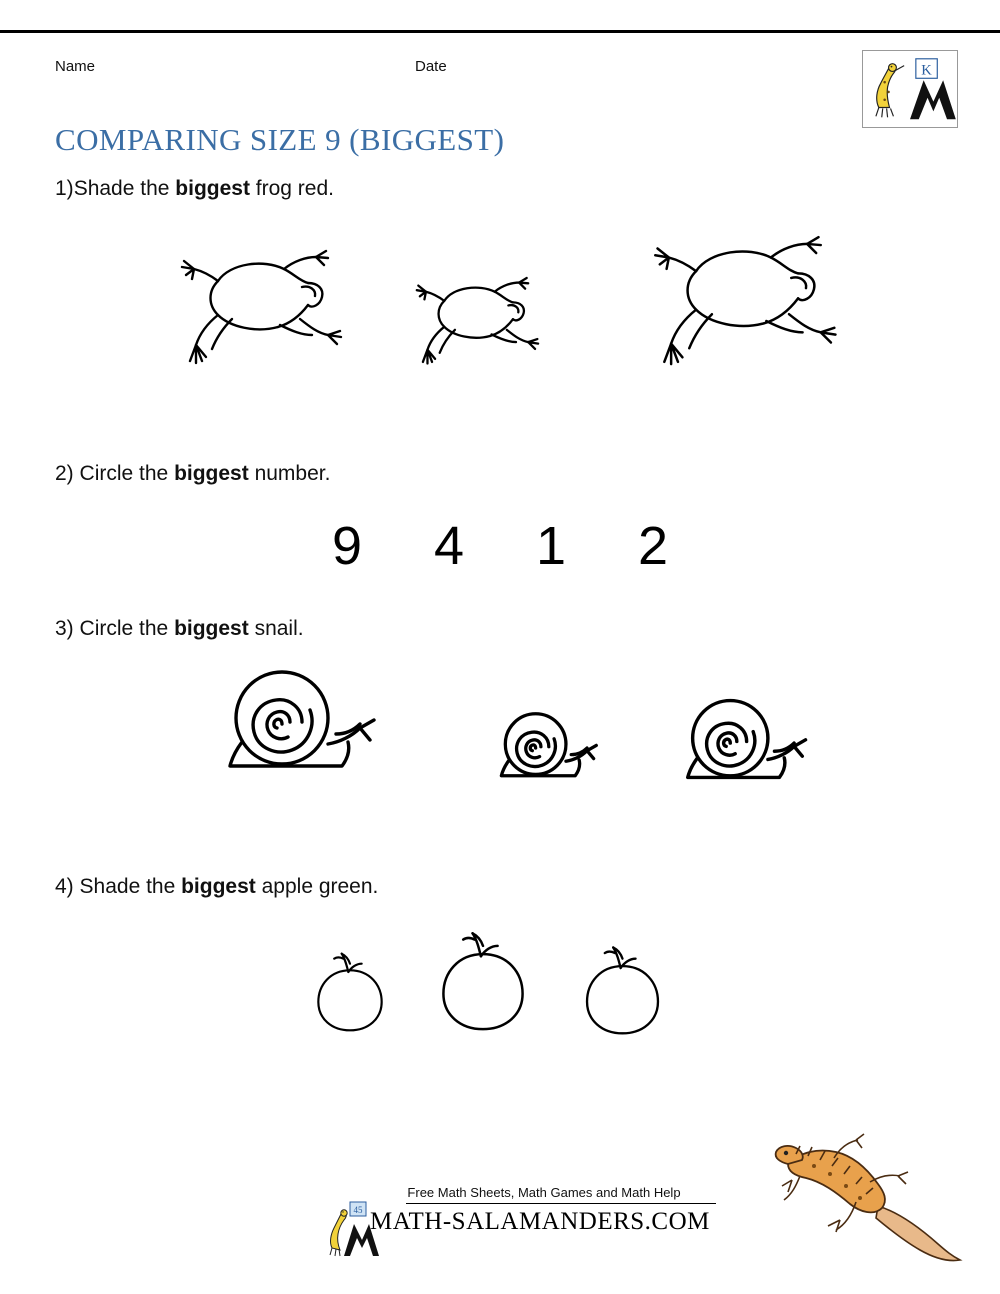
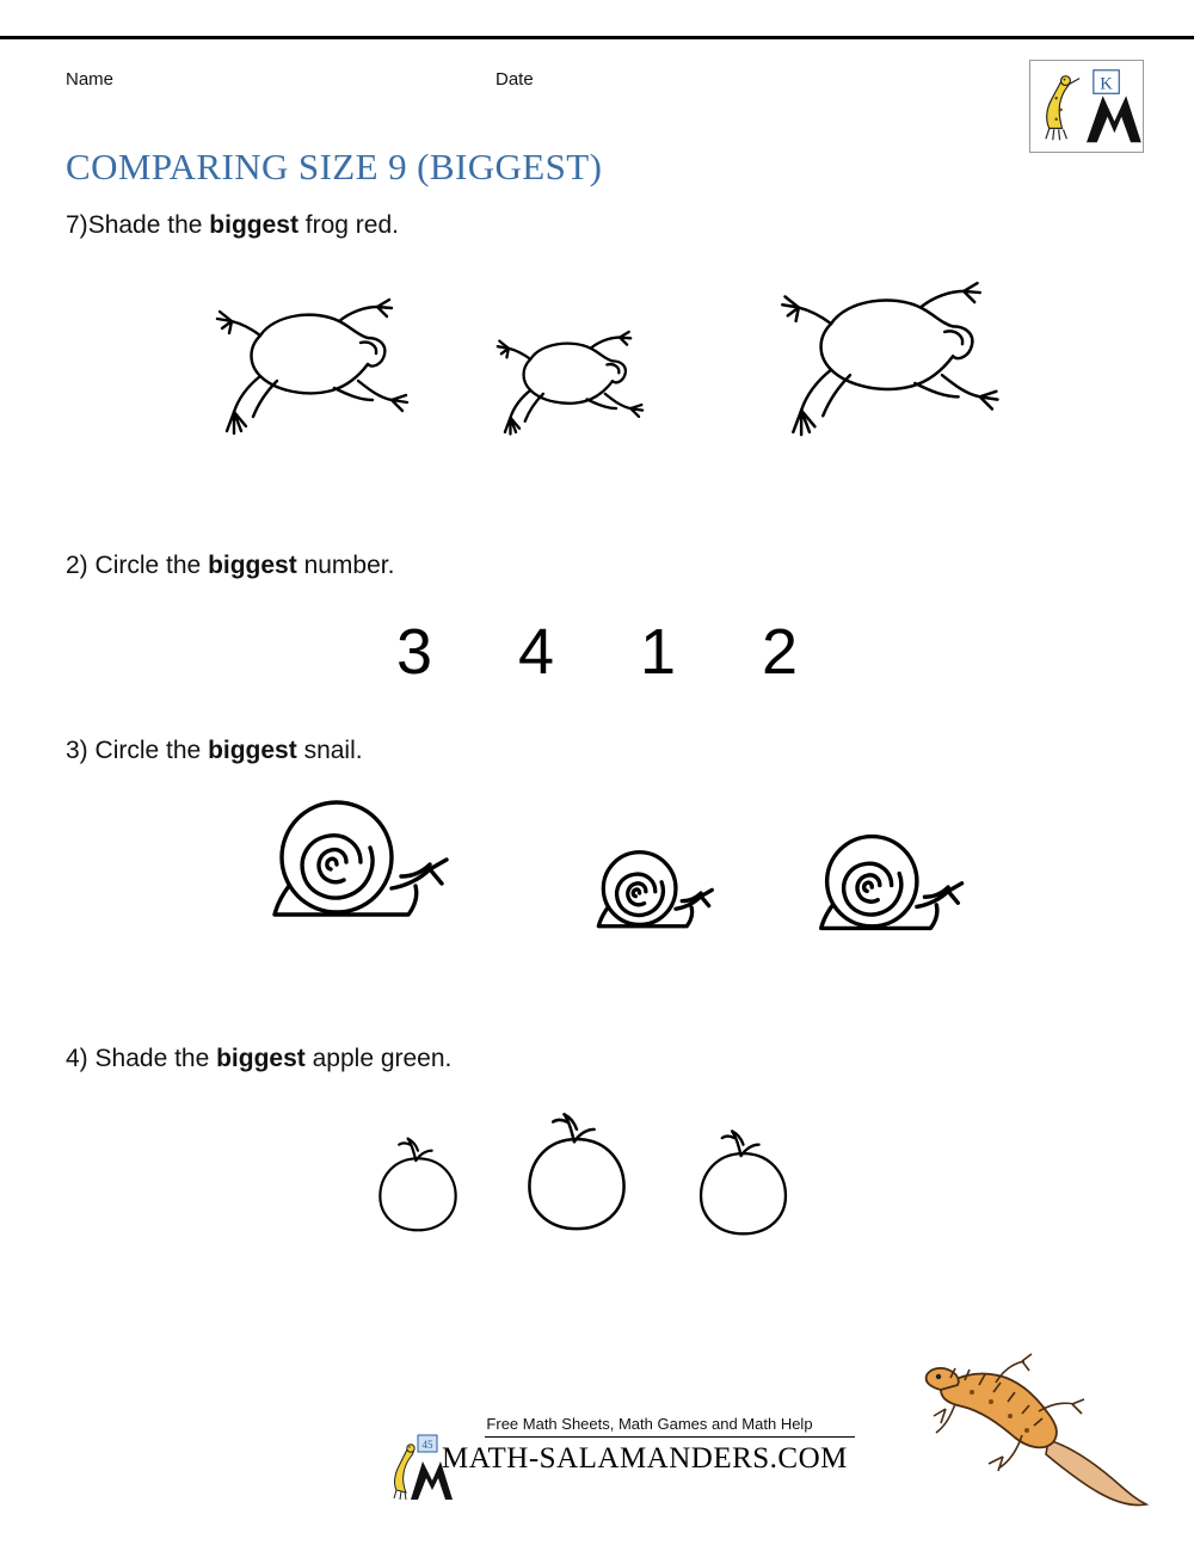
  Name
  Date
  K
  COMPARING SIZE 9 (BIGGEST)
- 1)Shade the biggest frog red.
+ 7)Shade the biggest frog red.
  2) Circle the biggest number.
- 9
+ 3
  4
  1
  2
  3) Circle the biggest snail.
  4) Shade the biggest apple green.
  45
  Free Math Sheets, Math Games and Math Help
  MATH-SALAMANDERS.COM
